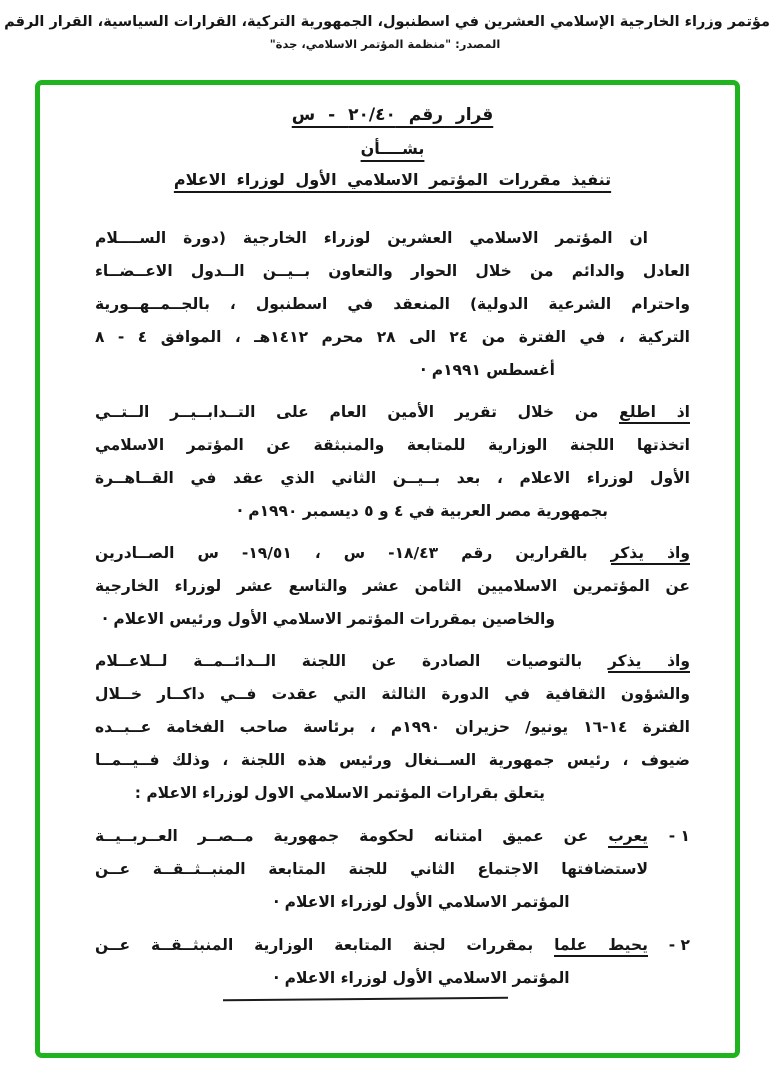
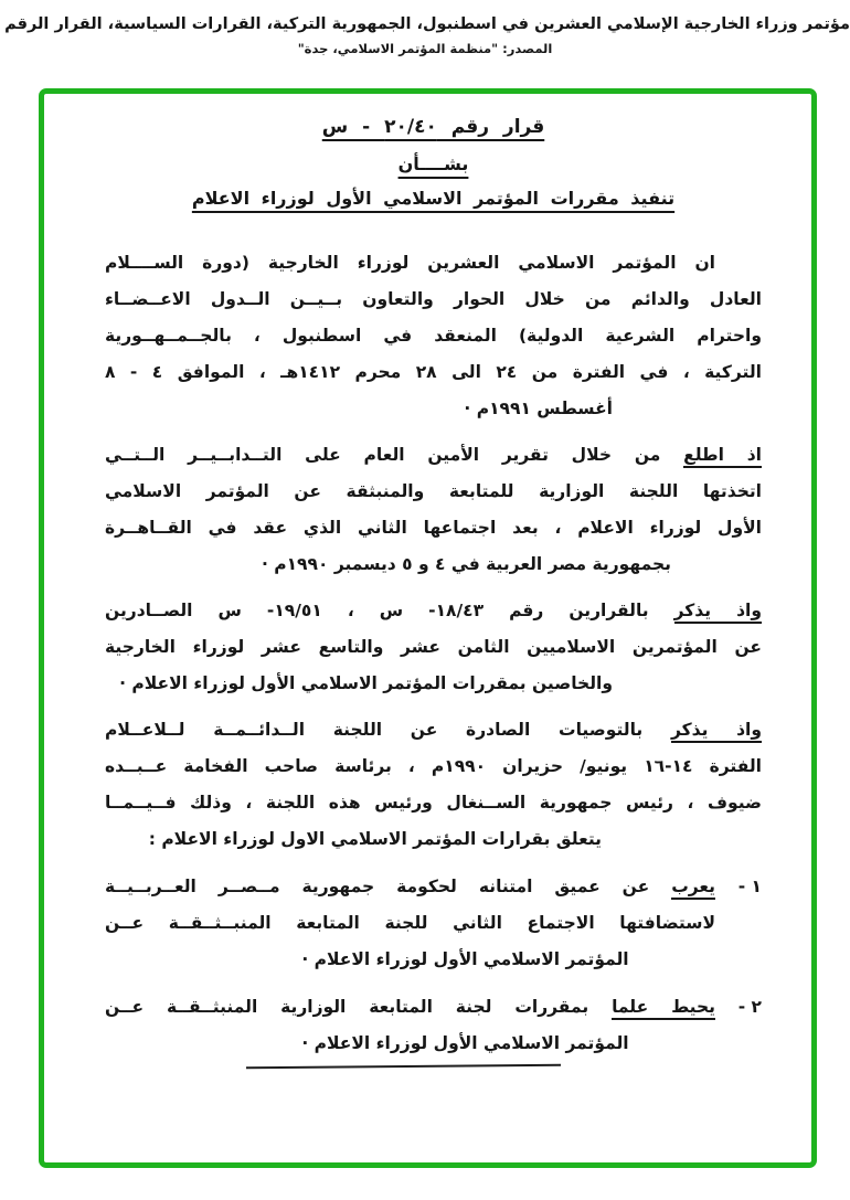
  مؤتمر وزراء الخارجية الإسلامي العشرين في اسطنبول، الجمهورية التركية، القرارات السياسية، القرار الرقم
  المصدر: "منظمة المؤتمر الاسلامي، جدة"
  قرار رقم ٢٠/٤٠ - س
  بشــــأن
  تنفيذ مقررات المؤتمر الاسلامي الأول لوزراء الاعلام
  ان المؤتمر الاسلامي العشرين لوزراء الخارجية (دورة الســــلام
  العادل والدائم من خلال الحوار والتعاون بــيــن الــدول الاعــضــاء
  واحترام الشرعية الدولية) المنعقد في اسطنبول ، بالجــمــهــورية
  التركية ، في الفترة من ٢٤ الى ٢٨ محرم ١٤١٢هـ ، الموافق ٤ - ٨
  أغسطس ١٩٩١م ·
  اذ اطلع من خلال تقرير الأمين العام على التــدابــيــر الــتــي
  اتخذتها اللجنة الوزارية للمتابعة والمنبثقة عن المؤتمر الاسلامي
- الأول لوزراء الاعلام ، بعد بــيــن الثاني الذي عقد في القــاهــرة
+ الأول لوزراء الاعلام ، بعد اجتماعها الثاني الذي عقد في القــاهــرة
  بجمهورية مصر العربية في ٤ و ٥ ديسمبر ١٩٩٠م ·
  واذ يذكر بالقرارين رقم ١٨/٤٣- س ، ١٩/٥١- س الصــادرين
  عن المؤتمرين الاسلاميين الثامن عشر والتاسع عشر لوزراء الخارجية
- والخاصين بمقررات المؤتمر الاسلامي الأول ورئيس الاعلام ·
+ والخاصين بمقررات المؤتمر الاسلامي الأول لوزراء الاعلام ·
  واذ يذكر بالتوصيات الصادرة عن اللجنة الــدائــمــة لــلاعــلام
- والشؤون الثقافية في الدورة الثالثة التي عقدت فــي داكــار خــلال
  الفترة ١٤-١٦ يونيو/ حزيران ١٩٩٠م ، برئاسة صاحب الفخامة عــبــده
  ضيوف ، رئيس جمهورية الســنغال ورئيس هذه اللجنة ، وذلك فــيــمــا
  يتعلق بقرارات المؤتمر الاسلامي الاول لوزراء الاعلام :
  ١ -
  يعرب عن عميق امتنانه لحكومة جمهورية مــصــر العــربــيــة
  لاستضافتها الاجتماع الثاني للجنة المتابعة المنبــثــقــة عــن
  المؤتمر الاسلامي الأول لوزراء الاعلام ·
  ٢ -
  يحيط علما بمقررات لجنة المتابعة الوزارية المنبثــقــة عــن
  المؤتمر الاسلامي الأول لوزراء الاعلام ·
